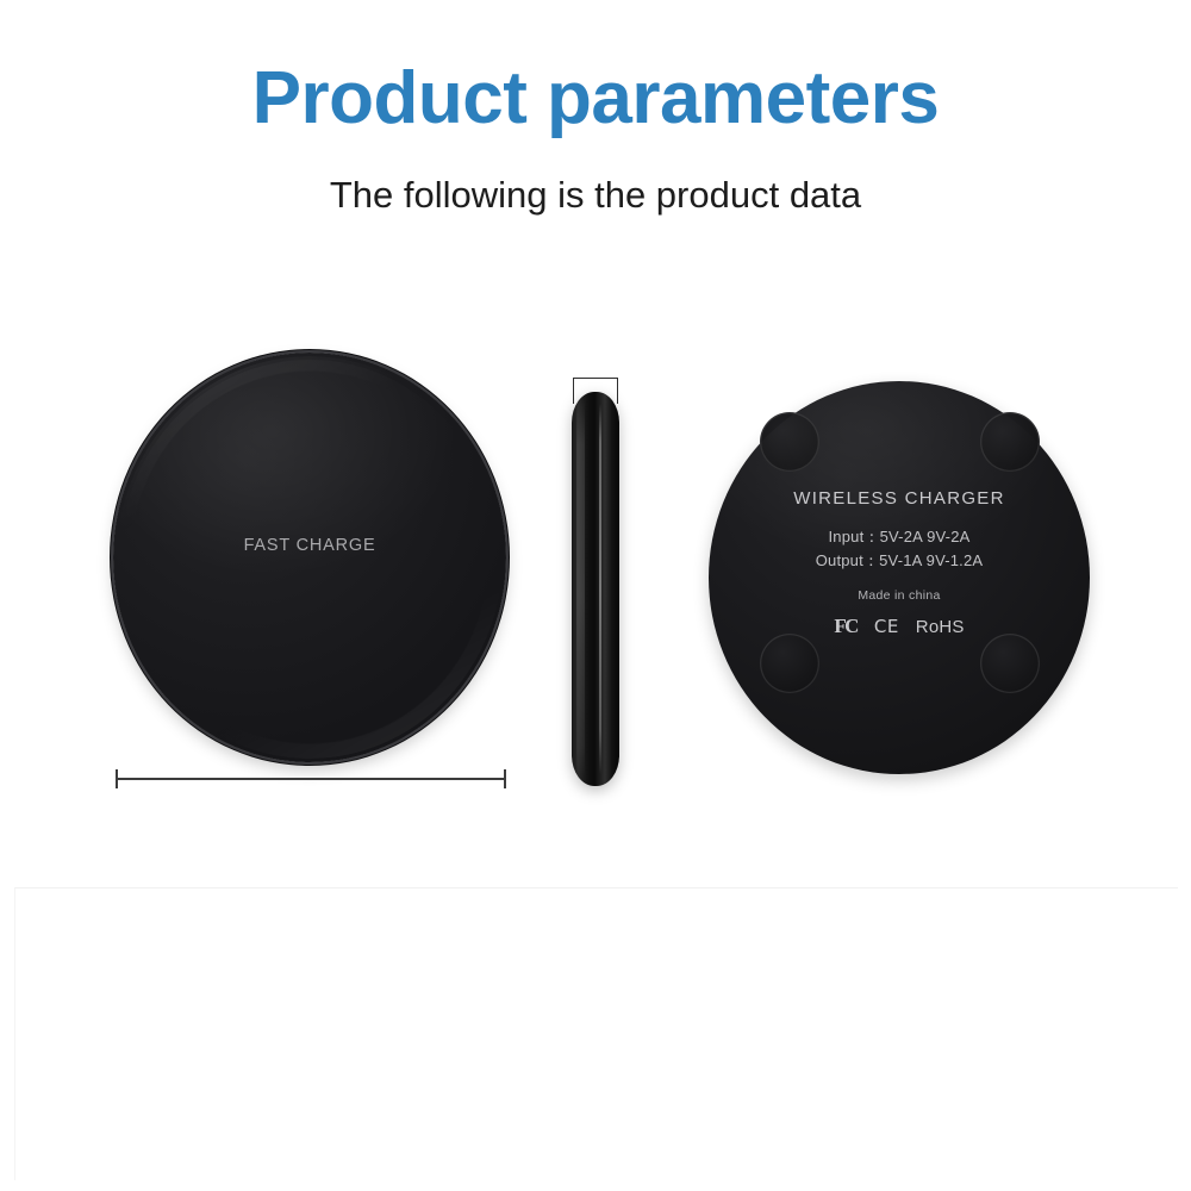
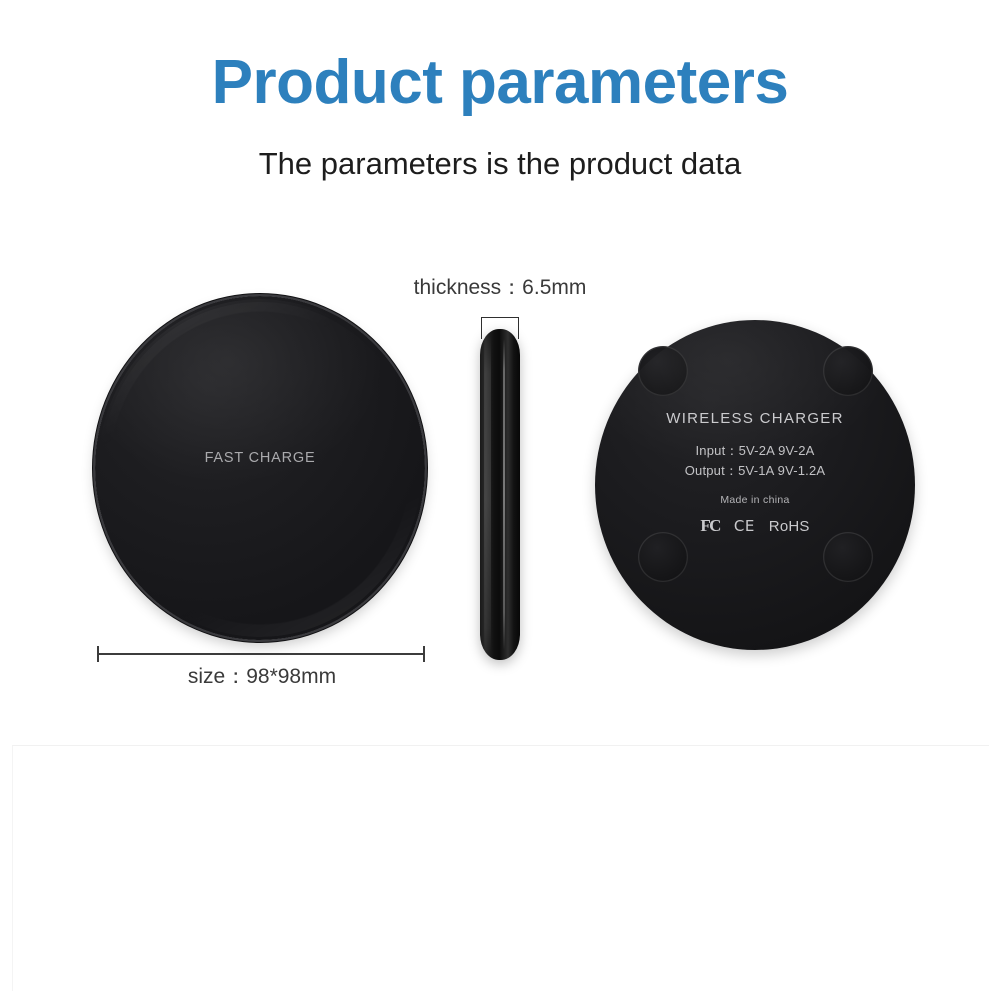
  Product parameters
- The following is the product data
+ The parameters is the product data
+ size：98*98mm
+ thickness：6.5mm
